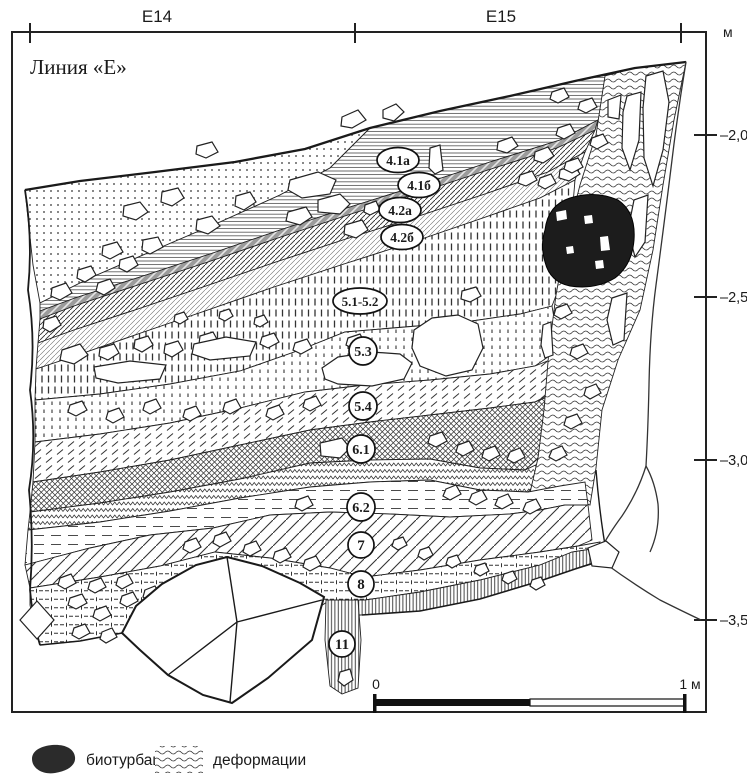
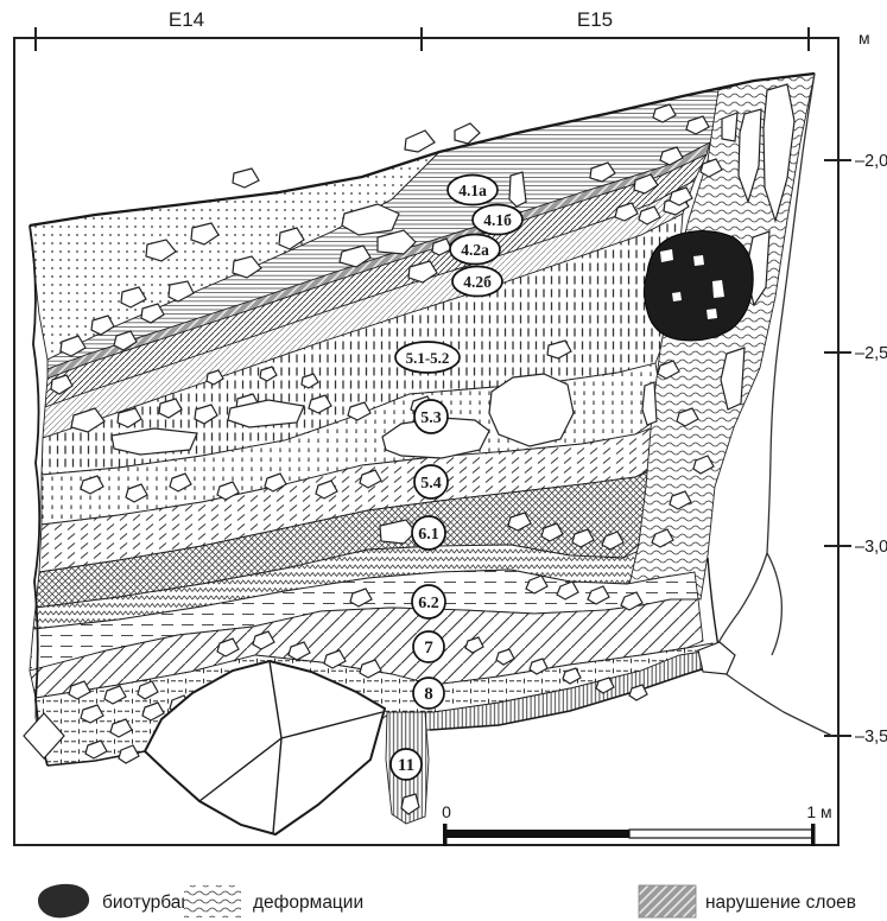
  E14
  E15
  м
  –2,0
  –2,5
  –3,0
  –3,5
- Линия «Е»
  4.1а
  4.1б
  4.2а
  4.2б
  5.1-5.2
  5.3
  5.4
  6.1
  6.2
  7
  8
  11
  0
  1 м
  биотурба
  деформации
+ нарушение слоев
